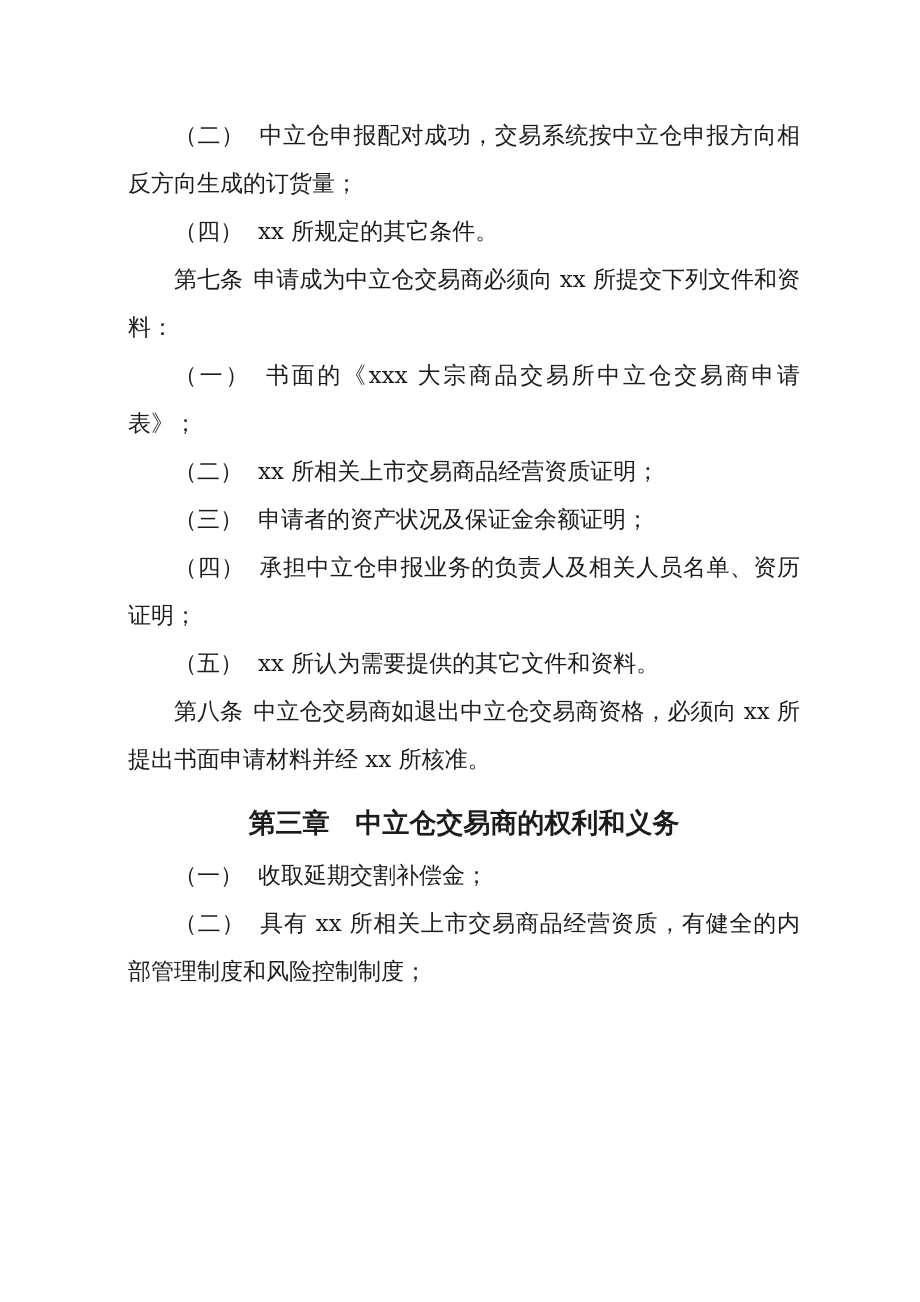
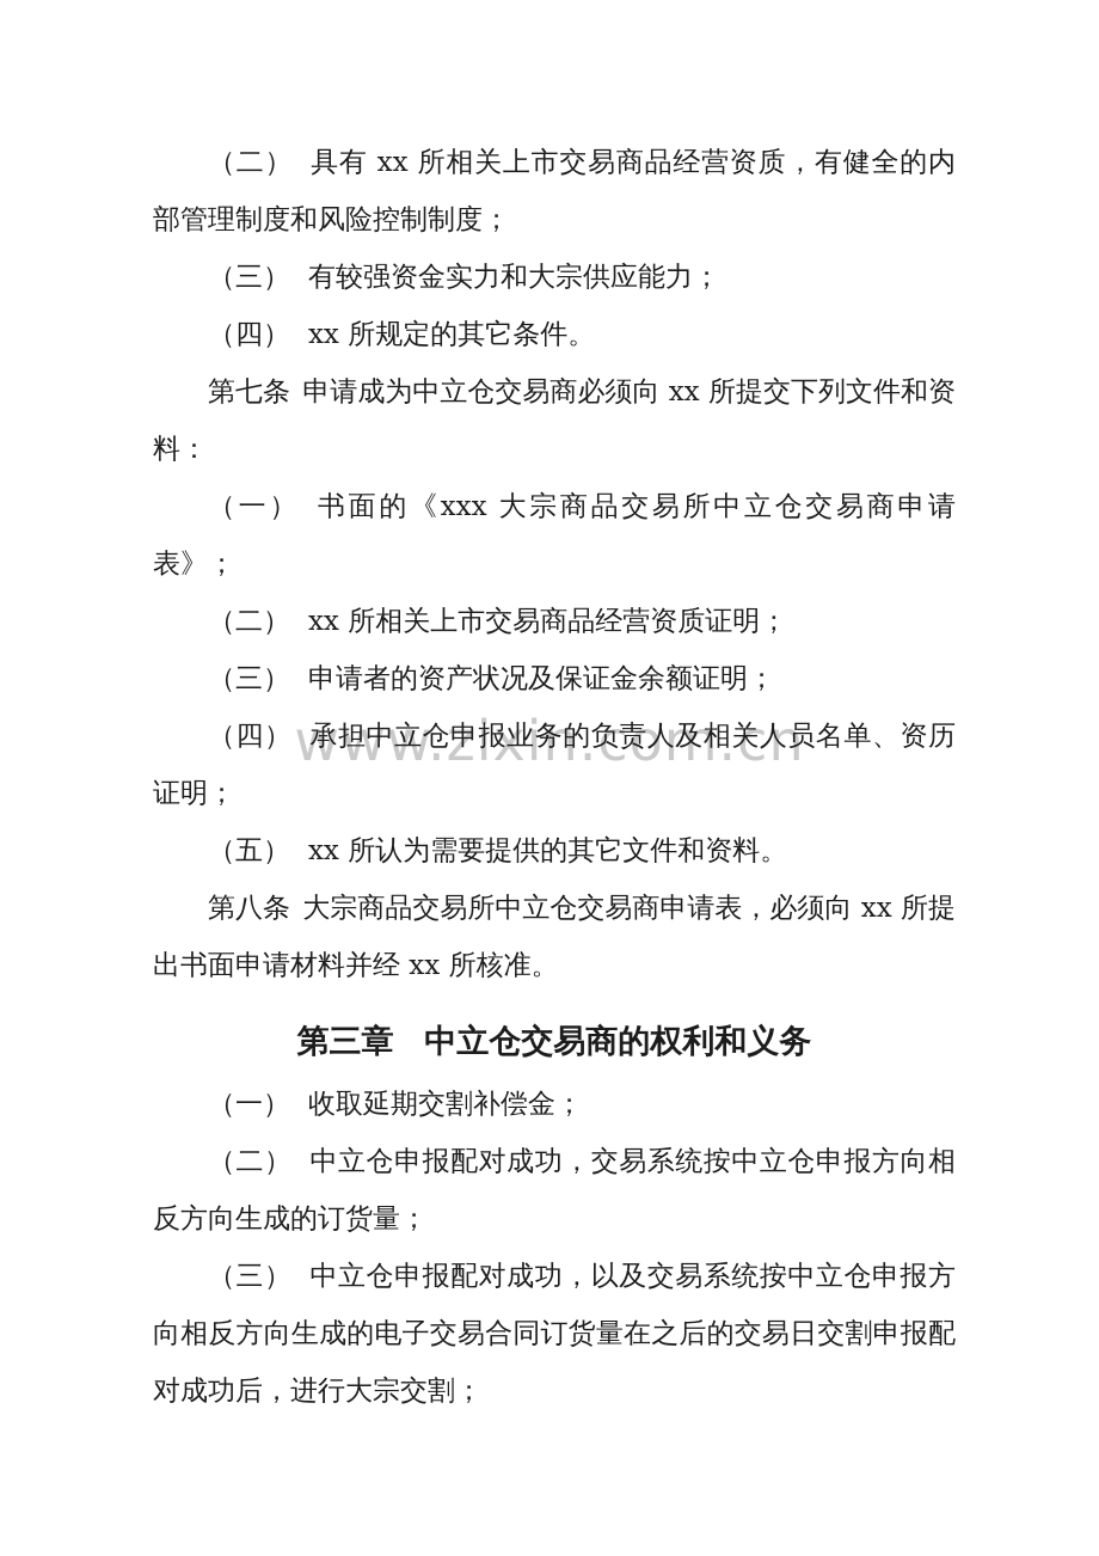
+ www.zixin.com.cn
- （二） 中立仓申报配对成功，交易系统按中立仓申报方向相反方向生成的订货量；
+ （二） 具有 xx 所相关上市交易商品经营资质，有健全的内部管理制度和风险控制制度；
+ （三） 有较强资金实力和大宗供应能力；
  （四） xx 所规定的其它条件。
  第七条 申请成为中立仓交易商必须向 xx 所提交下列文件和资料：
  （一） 书面的《xxx 大宗商品交易所中立仓交易商申请表》；
  （二） xx 所相关上市交易商品经营资质证明；
  （三） 申请者的资产状况及保证金余额证明；
  （四） 承担中立仓申报业务的负责人及相关人员名单、资历证明；
  （五） xx 所认为需要提供的其它文件和资料。
- 第八条 中立仓交易商如退出中立仓交易商资格，必须向 xx 所提出书面申请材料并经 xx 所核准。
+ 第八条 大宗商品交易所中立仓交易商申请表，必须向 xx 所提出书面申请材料并经 xx 所核准。
  第三章 中立仓交易商的权利和义务
  （一） 收取延期交割补偿金；
- （二） 具有 xx 所相关上市交易商品经营资质，有健全的内部管理制度和风险控制制度；
+ （二） 中立仓申报配对成功，交易系统按中立仓申报方向相反方向生成的订货量；
+ （三） 中立仓申报配对成功，以及交易系统按中立仓申报方向相反方向生成的电子交易合同订货量在之后的交易日交割申报配对成功后，进行大宗交割；
